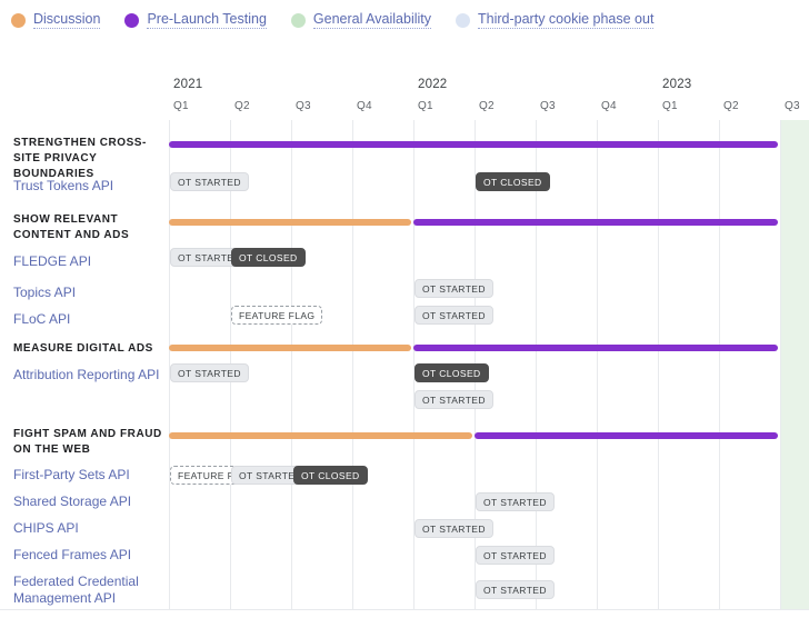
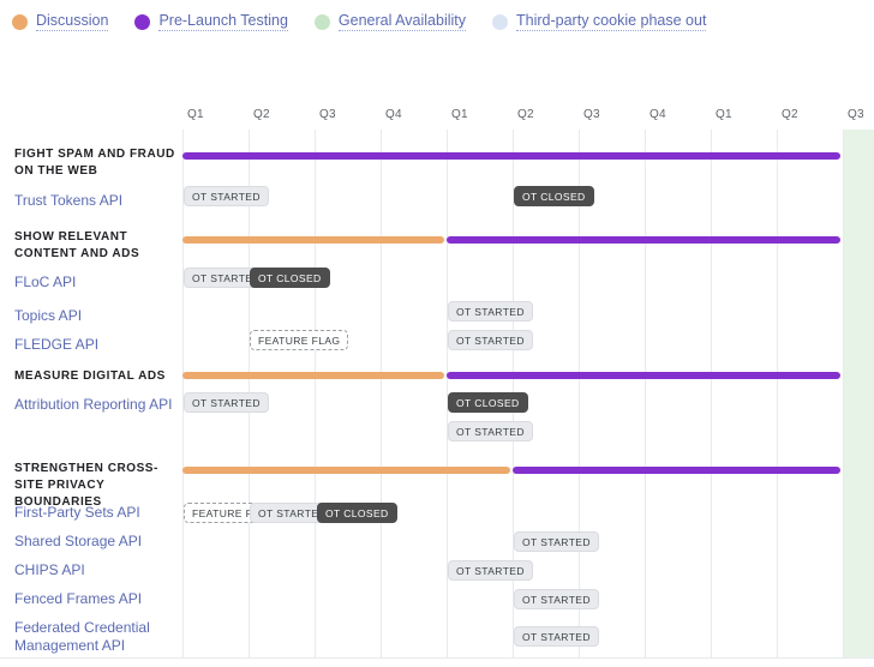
  Discussion
  Pre-Launch Testing
  General Availability
  Third-party cookie phase out
- 2021
- 2022
- 2023
  Q1
  Q2
  Q3
  Q4
  Q1
  Q2
  Q3
  Q4
  Q1
  Q2
  Q3
- STRENGTHEN CROSS-SITE PRIVACY BOUNDARIES
+ FIGHT SPAM AND FRAUD ON THE WEB
  Trust Tokens API
  SHOW RELEVANT CONTENT AND ADS
- FLEDGE API
+ FLoC API
  Topics API
- FLoC API
+ FLEDGE API
  MEASURE DIGITAL ADS
  Attribution Reporting API
- FIGHT SPAM AND FRAUD ON THE WEB
+ STRENGTHEN CROSS-SITE PRIVACY BOUNDARIES
  First-Party Sets API
  Shared Storage API
  CHIPS API
  Fenced Frames API
  Federated Credential Management API
  OT STARTED
  OT CLOSED
  OT START
  OT CLOSED
  OT STARTED
  FEATURE FLAG
  OT STARTED
  OT STARTED
  OT CLOSED
  OT STARTED
  OT STARTE
  OT CLOSED
  OT STARTED
  OT STARTED
  OT STARTED
  OT STARTED
